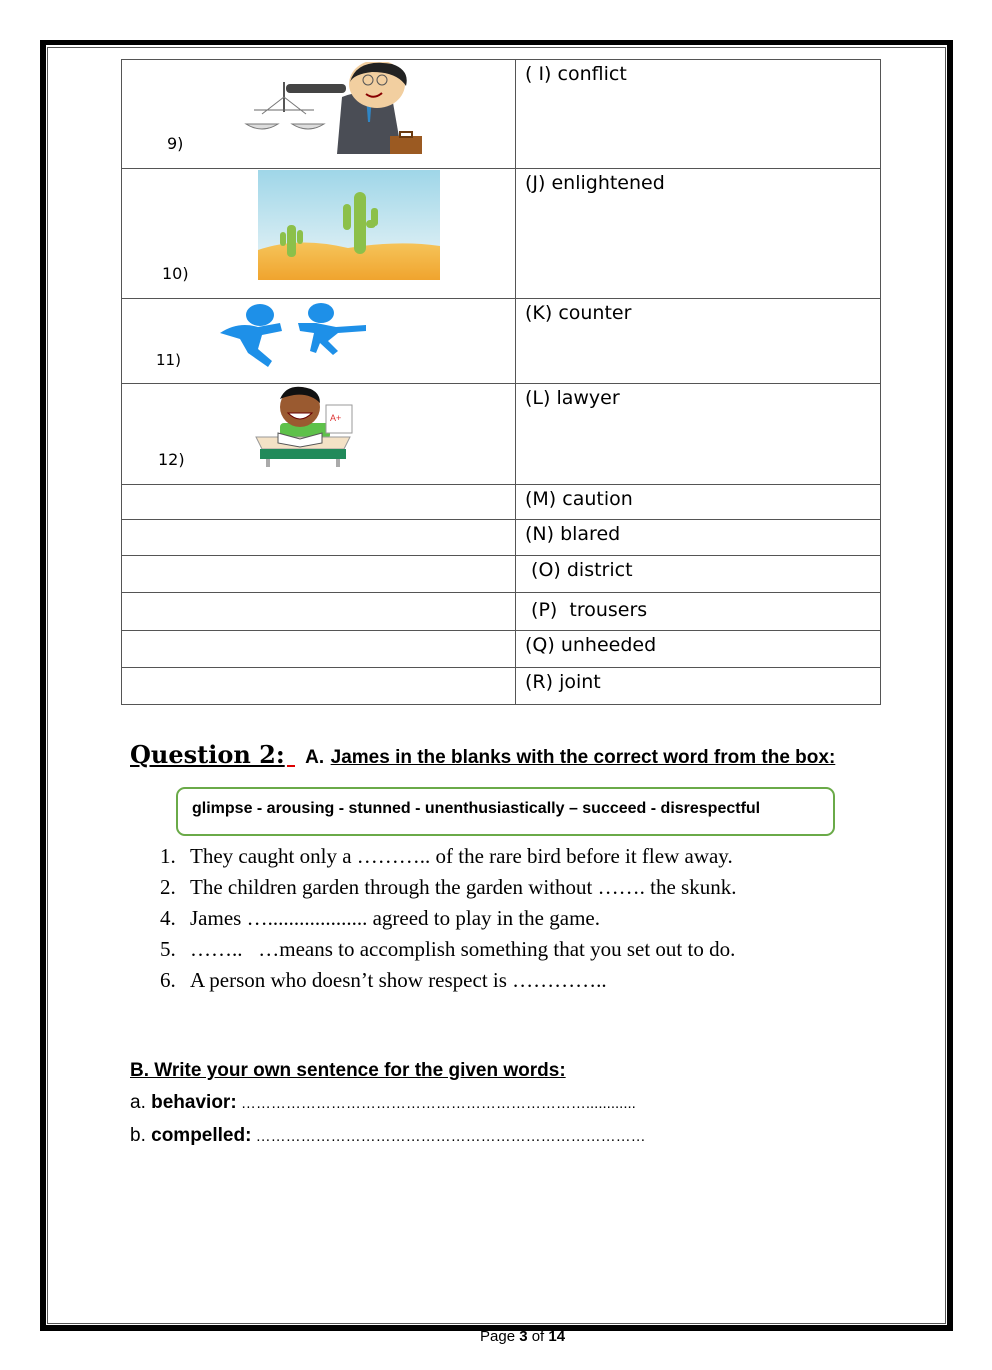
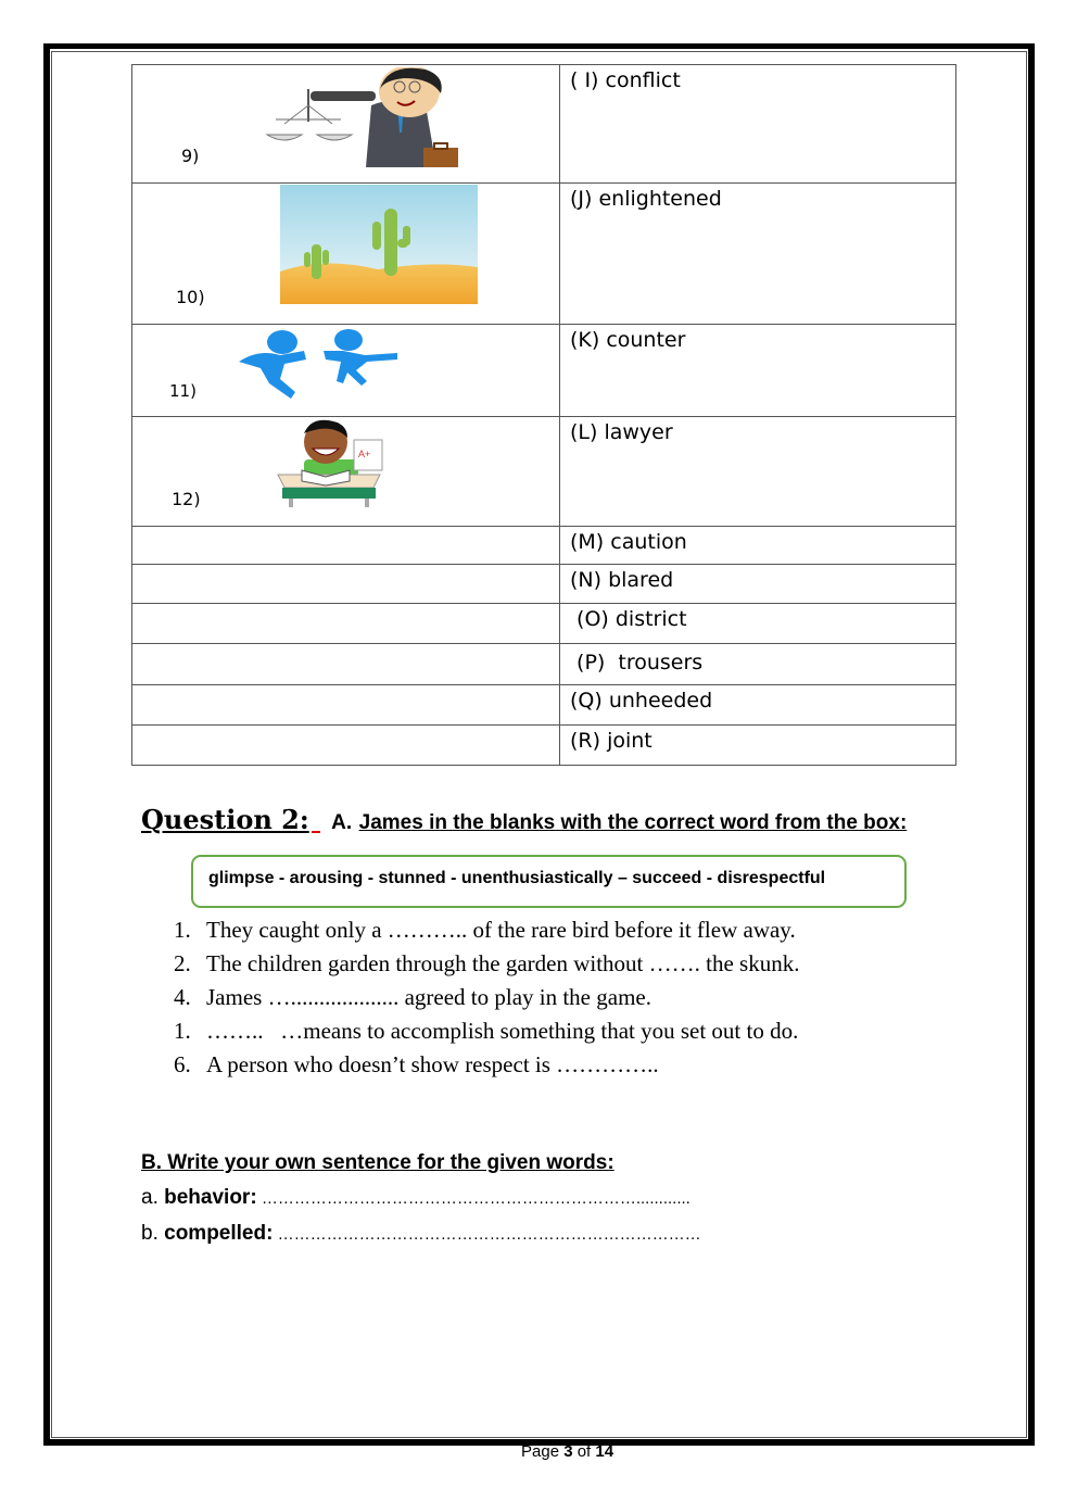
  9)	( I) conflict
  10)	(J) enlightened
  11)	(K) counter
  12) A+	(L) lawyer
  	(M) caution
  	(N) blared
  	(O) district
  	(P) trousers
  	(Q) unheeded
  	(R) joint
  Question 2: A. James in the blanks with the correct word from the box:
  glimpse - arousing - stunned - unenthusiastically – succeed - disrespectful
  1. They caught only a ……….. of the rare bird before it flew away.
  2. The children garden through the garden without ……. the skunk.
  4. James …................... agreed to play in the game.
- 5. …….. …means to accomplish something that you set out to do.
+ 1. …….. …means to accomplish something that you set out to do.
  6. A person who doesn’t show respect is …………..
  B. Write your own sentence for the given words:
  a. behavior: ……………………………………………………………............
  b. compelled: ……………………………………………………………………
  Page 3 of 14
